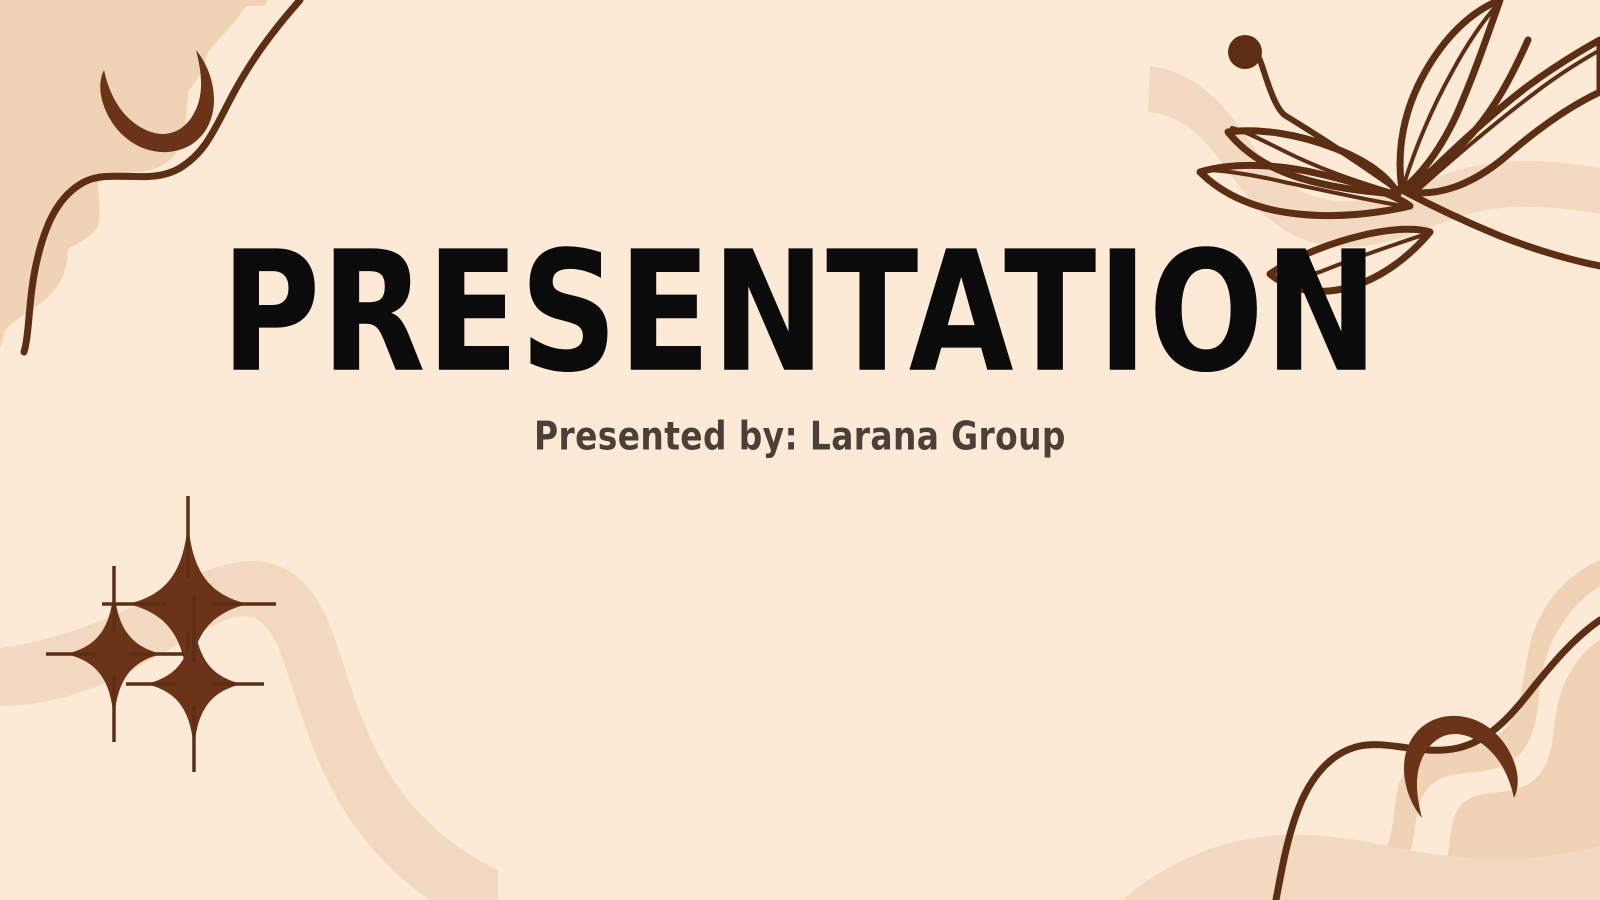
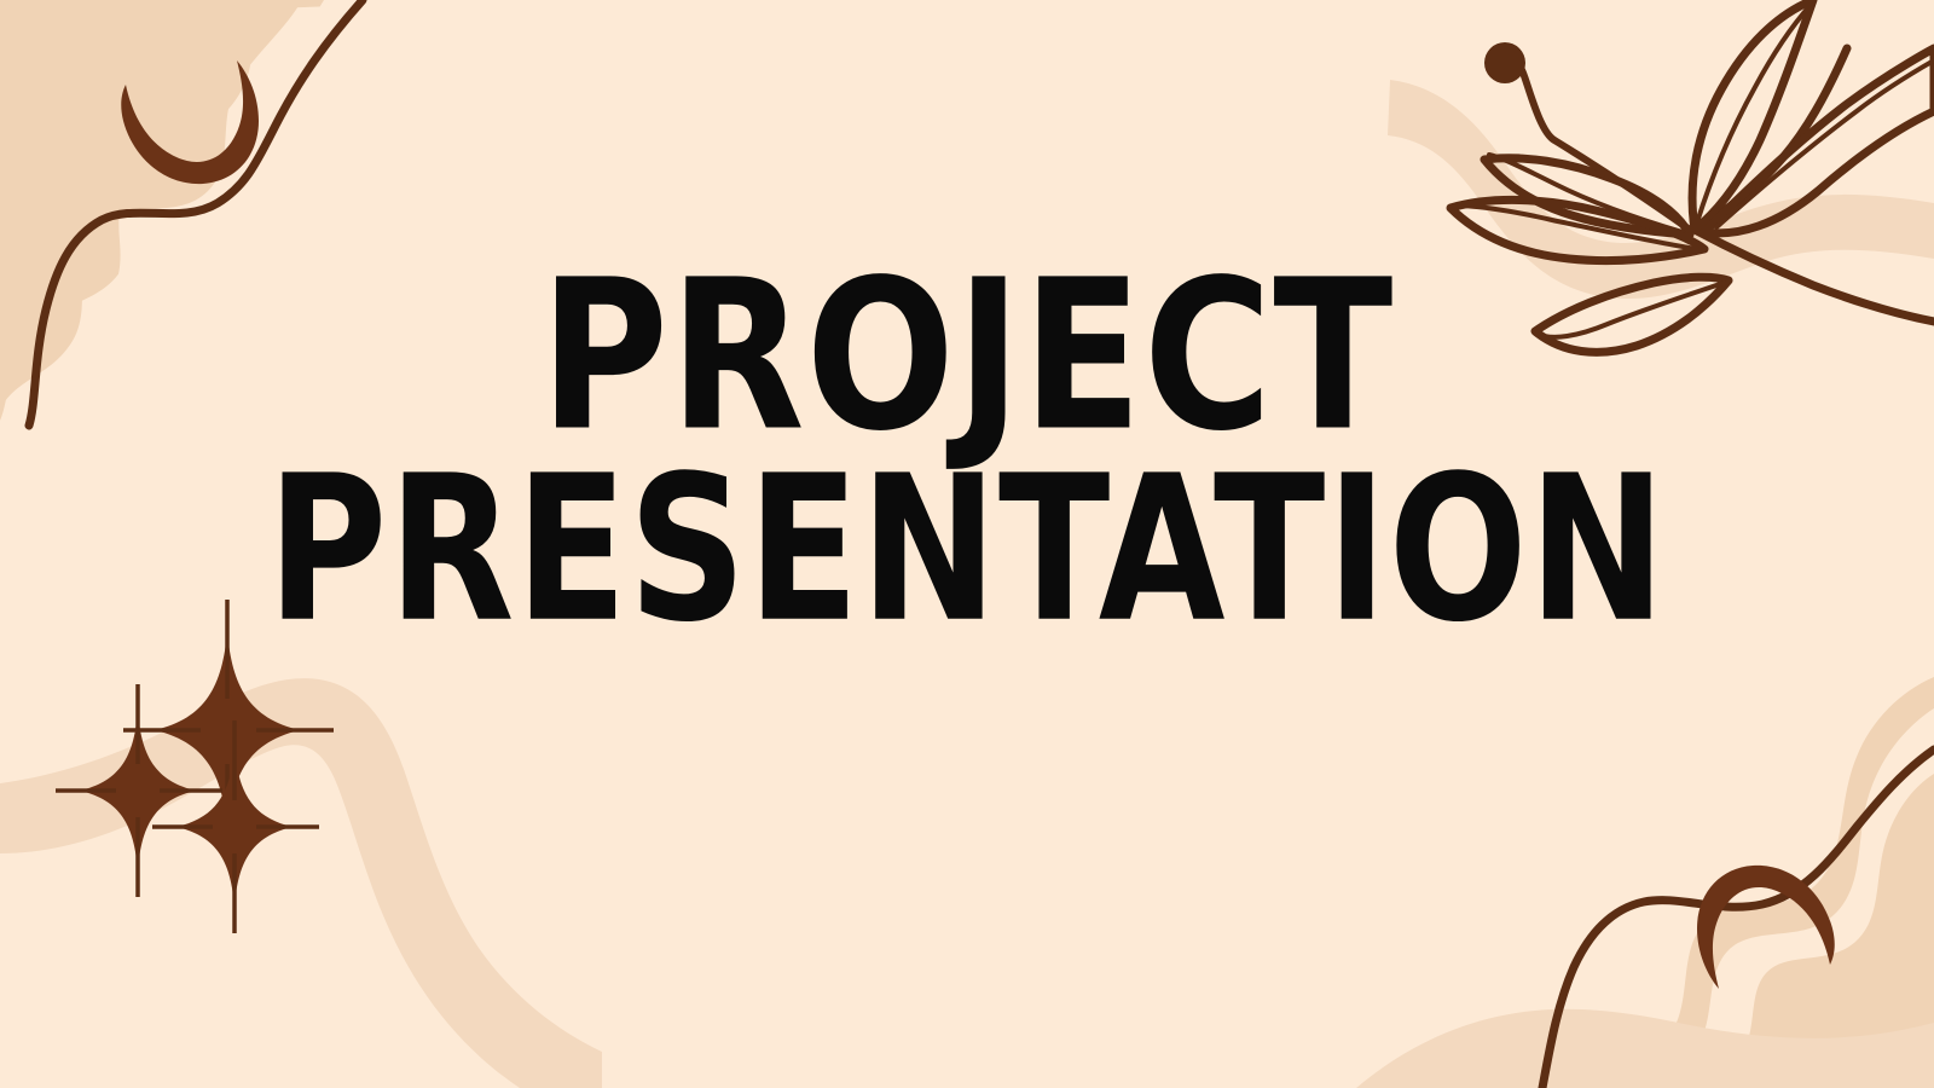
+ PROJECT
  PRESENTATION
- Presented by: Larana Group
